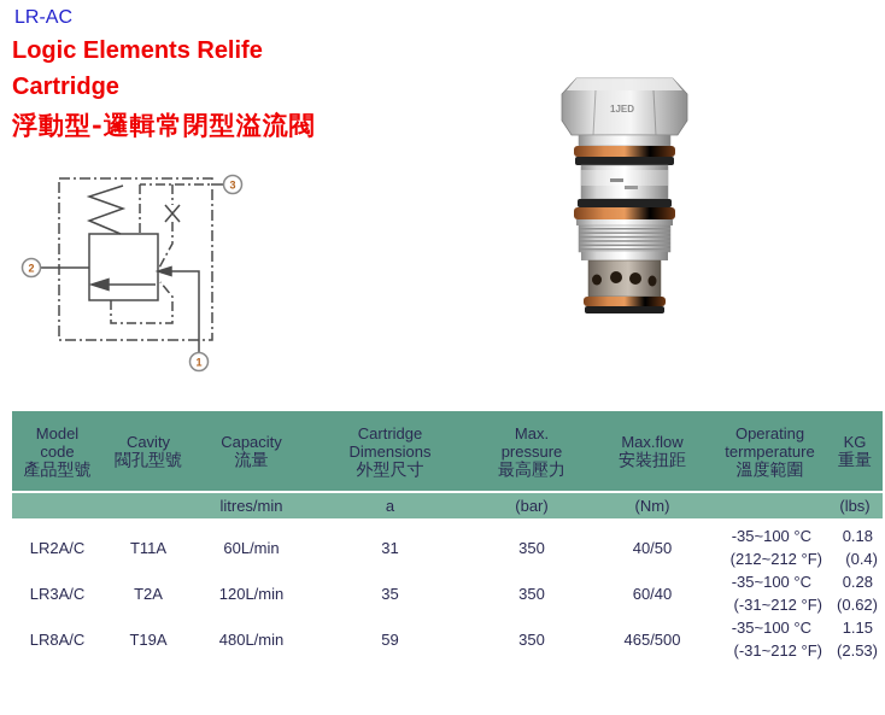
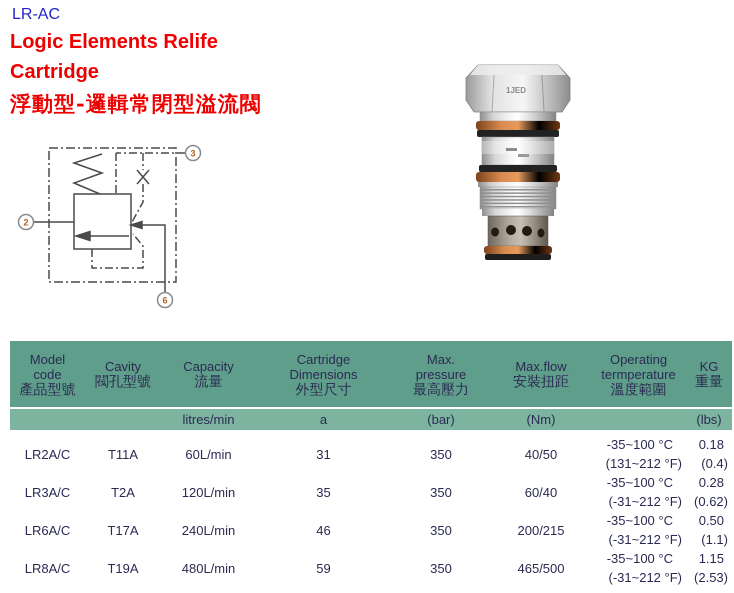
  LR-AC
  Logic Elements Relife
  Cartridge
  浮動型-邏輯常閉型溢流閥
  2
  3
- 1
+ 6
  1JED
  Model code產品型號	Cavity閥孔型號	Capacity流量	Cartridge Dimensions外型尺寸	Max. pressure最高壓力	Max.flow安裝扭距	Operating termperature溫度範圍	KG重量
  		litres/min	a	(bar)	(Nm)		(lbs)
- LR2A/C	T11A	60L/min	31	350	40/50	-35~100 °C(212~212 °F)	0.18(0.4)
+ LR2A/C	T11A	60L/min	31	350	40/50	-35~100 °C(131~212 °F)	0.18(0.4)
  LR3A/C	T2A	120L/min	35	350	60/40	-35~100 °C(-31~212 °F)	0.28(0.62)
+ LR6A/C	T17A	240L/min	46	350	200/215	-35~100 °C(-31~212 °F)	0.50(1.1)
  LR8A/C	T19A	480L/min	59	350	465/500	-35~100 °C(-31~212 °F)	1.15(2.53)
